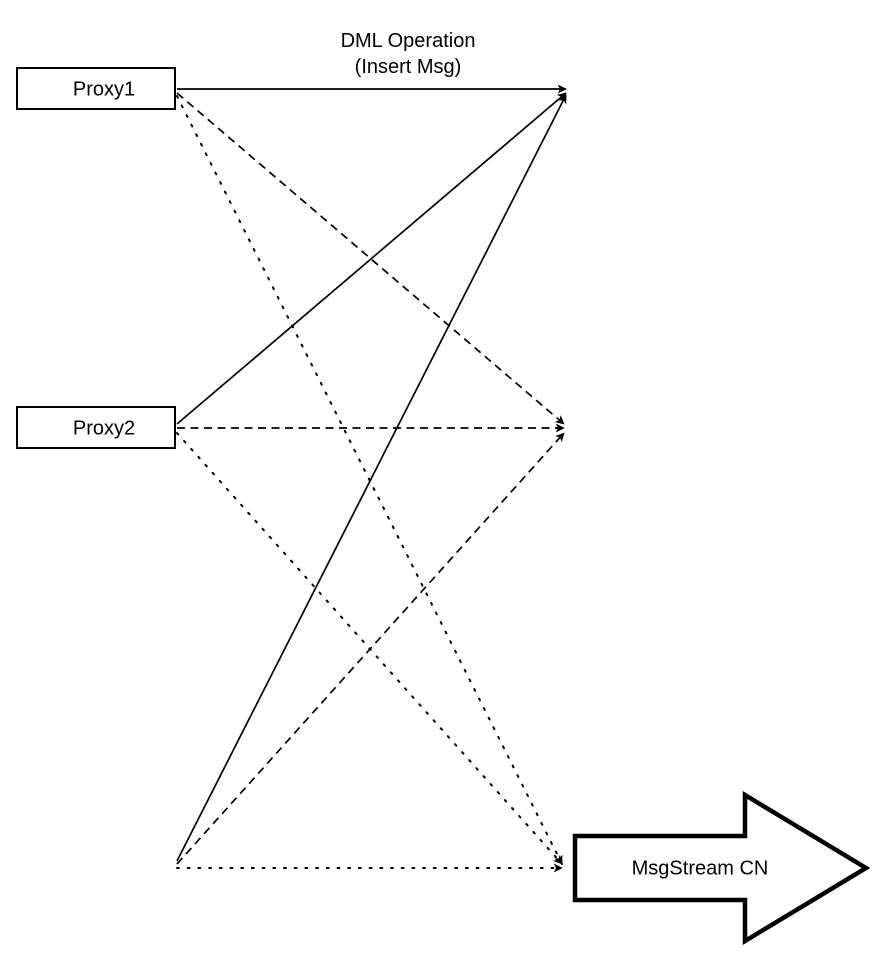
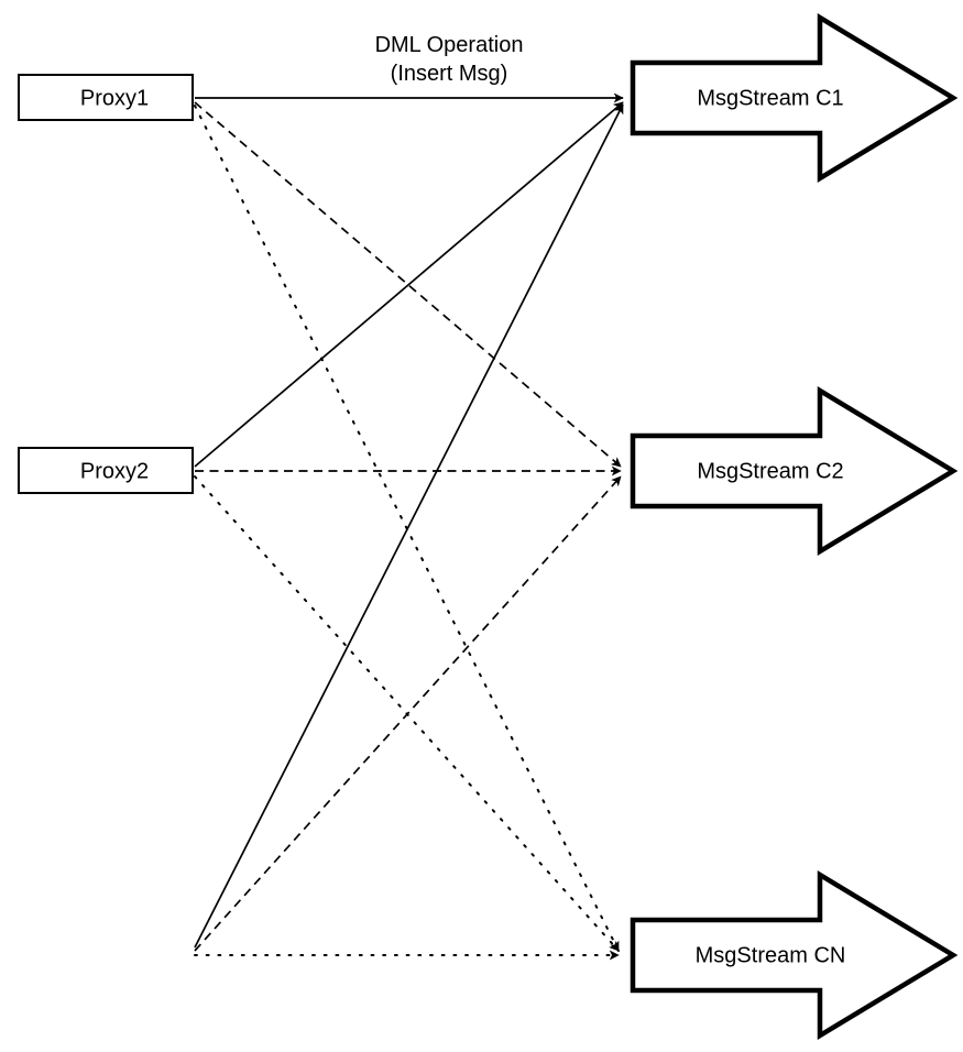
  DML Operation
  (Insert Msg)
  Proxy1
  Proxy2
+ MsgStream C1
+ MsgStream C2
  MsgStream CN
